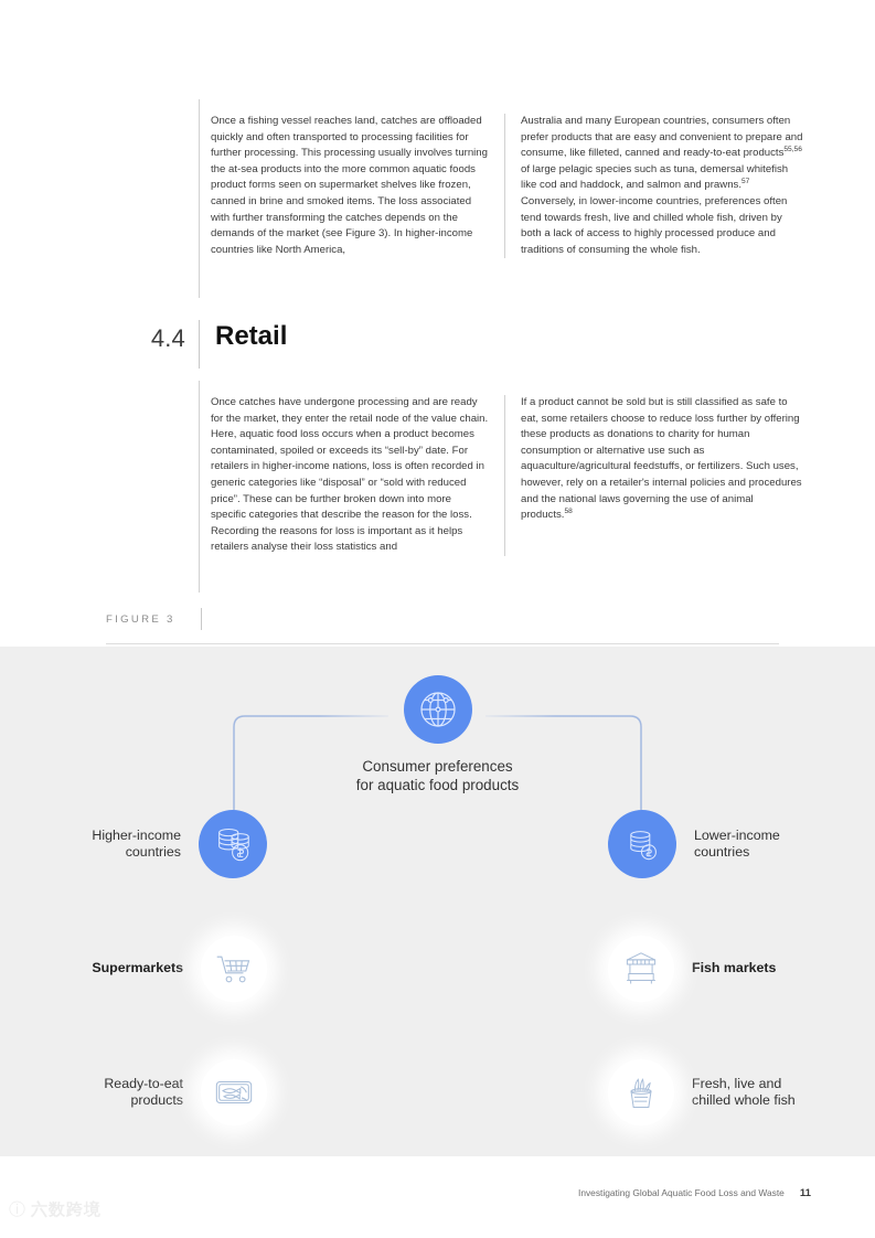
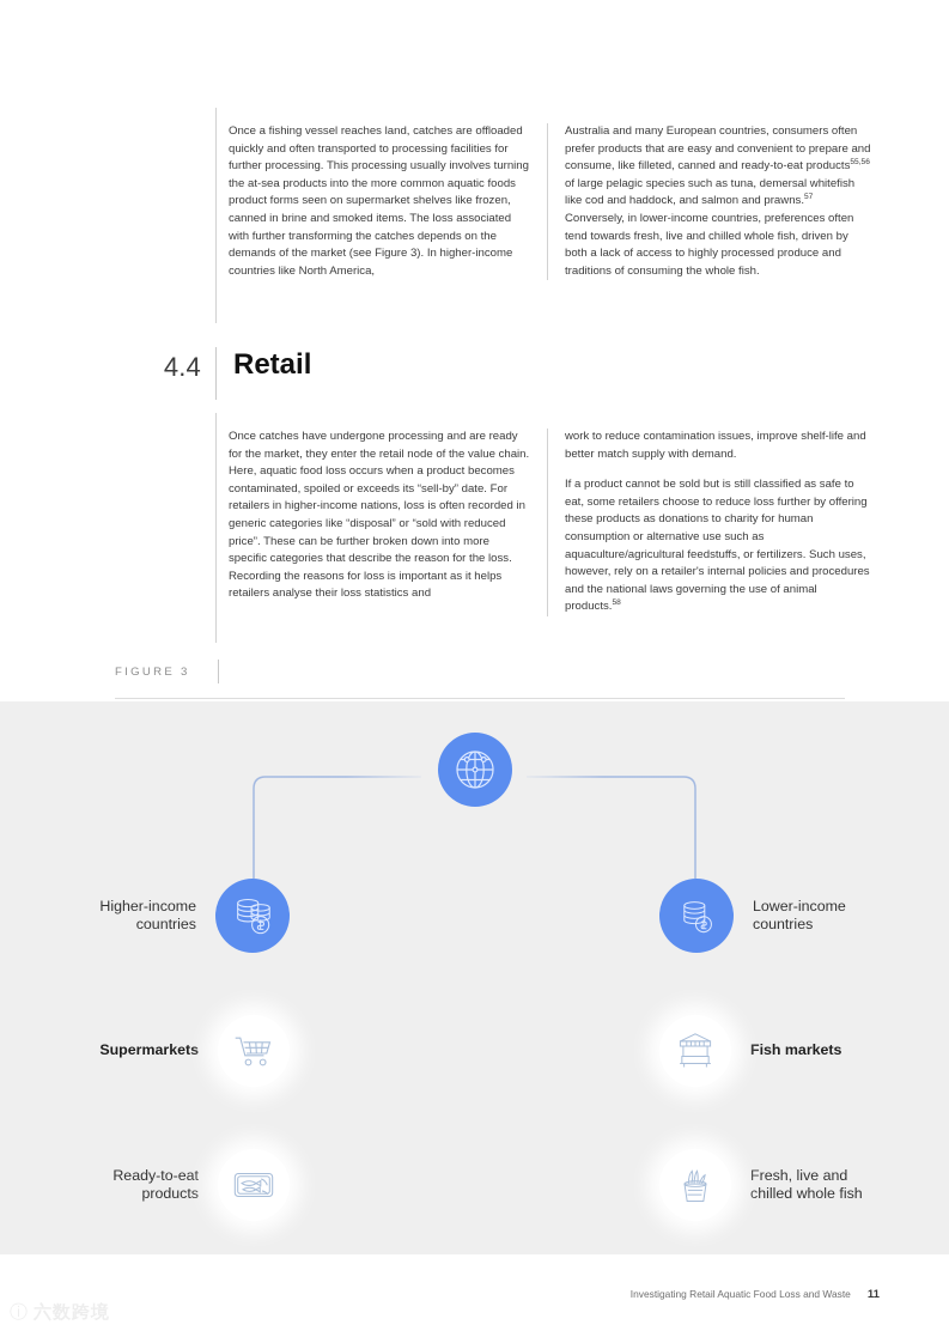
  Once a fishing vessel reaches land, catches are offloaded quickly and often transported to processing facilities for further processing. This processing usually involves turning the at-sea products into the more common aquatic foods product forms seen on supermarket shelves like frozen, canned in brine and smoked items. The loss associated with further transforming the catches depends on the demands of the market (see Figure 3). In higher-income countries like North America,
  Australia and many European countries, consumers often prefer products that are easy and convenient to prepare and consume, like filleted, canned and ready-to-eat products of large pelagic species such as tuna, demersal whitefish like cod and haddock, and salmon and prawns. Conversely, in lower-income countries, preferences often tend towards fresh, live and chilled whole fish, driven by both a lack of access to highly processed produce and traditions of consuming the whole fish.
  4.4
  Retail
  Once catches have undergone processing and are ready for the market, they enter the retail node of the value chain. Here, aquatic food loss occurs when a product becomes contaminated, spoiled or exceeds its “sell-by” date. For retailers in higher-income nations, loss is often recorded in generic categories like “disposal” or “sold with reduced price”. These can be further broken down into more specific categories that describe the reason for the loss. Recording the reasons for loss is important as it helps retailers analyse their loss statistics and
+ work to reduce contamination issues, improve shelf-life and better match supply with demand.
  If a product cannot be sold but is still classified as safe to eat, some retailers choose to reduce loss further by offering these products as donations to charity for human consumption or alternative use such as aquaculture/agricultural feedstuffs, or fertilizers. Such uses, however, rely on a retailer's internal policies and procedures and the national laws governing the use of animal products.
  FIGURE 3
- Consumer preferences
- for aquatic food products
  Higher-income
  countries
  Supermarkets
  Ready-to-eat
  products
  Lower-income
  countries
  Fish markets
  Fresh, live and
  chilled whole fish
- Investigating Global Aquatic Food Loss and Waste
+ Investigating Retail Aquatic Food Loss and Waste
  11
